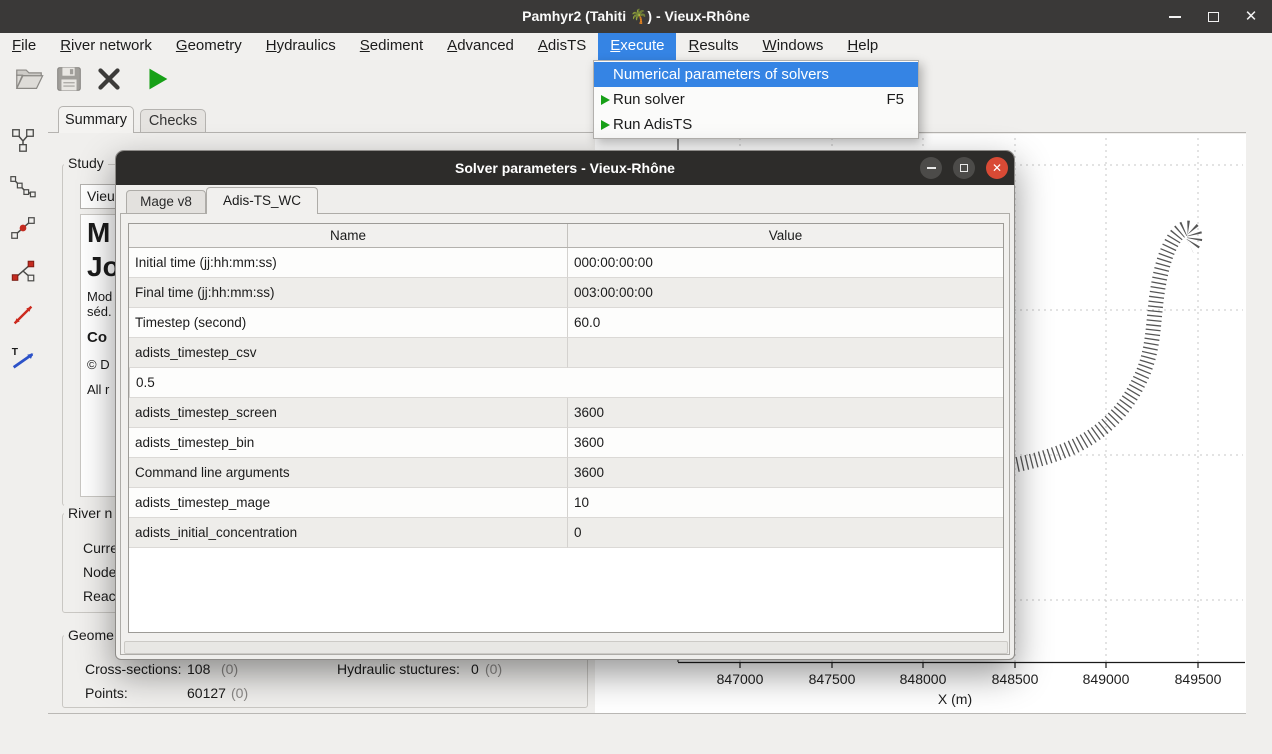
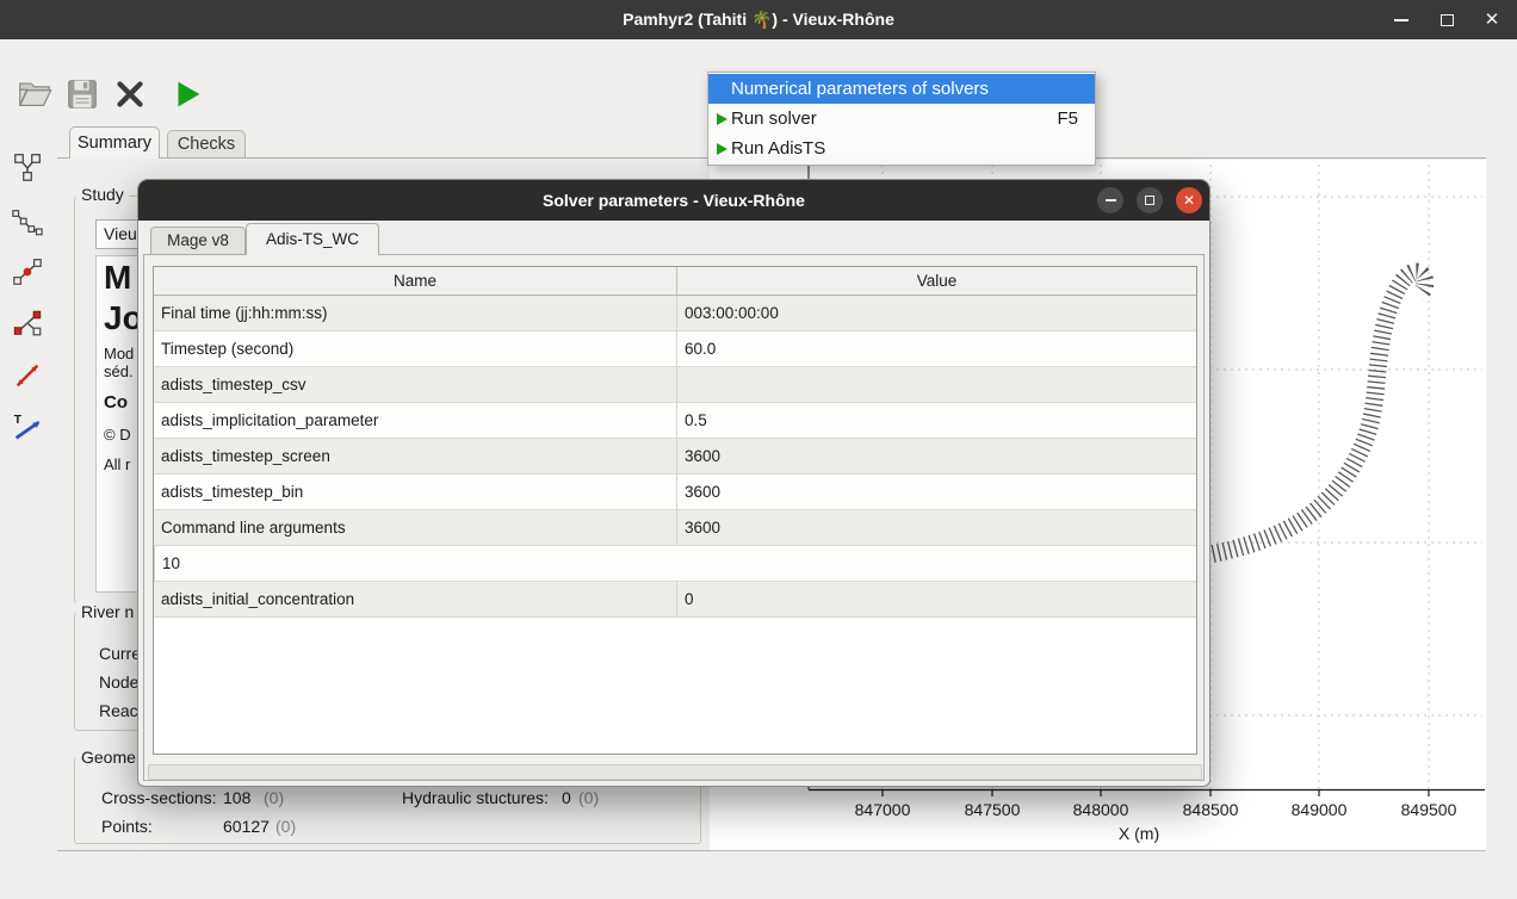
  Pamhyr2 (Tahiti 🌴) - Vieux-Rhône
  ✕
- File River network Geometry Hydraulics Sediment Advanced AdisTS Execute Results Windows Help
  Numerical parameters of solvers
  Run solver
  F5
  Run AdisTS
  Summary
  Checks
  T
  Study
  Vieu
  M
  Jo
  Mod
  séd.
  Co
  © D
  All r
  River n
  Curr
  Node
  Reac
  Geome
  Cross-sections:
  108
  (0)
  Hydraulic stuctures:
  0
  (0)
  Points:
  60127
  (0)
  847000
  847500
  848000
  848500
  849000
  849500
  X (m)
  Solver parameters - Vieux-Rhône
  ✕
  Mage v8
  Adis-TS_WC
  Name
  Value
- Initial time (jj:hh:mm:ss)
- 000:00:00:00
  Final time (jj:hh:mm:ss)
  003:00:00:00
  Timestep (second)
  60.0
  adists_timestep_csv
+ adists_implicitation_parameter
  0.5
  adists_timestep_screen
  3600
  adists_timestep_bin
  3600
  Command line arguments
  3600
- adists_timestep_mage
  10
  adists_initial_concentration
  0
